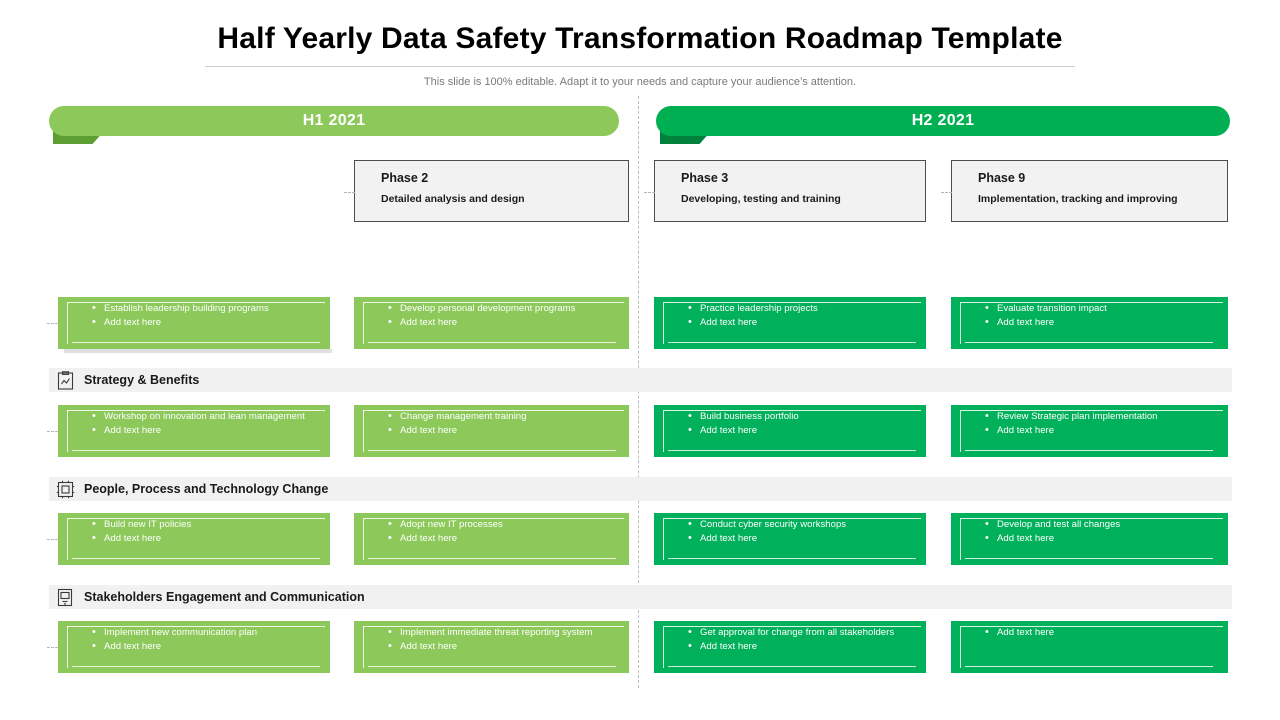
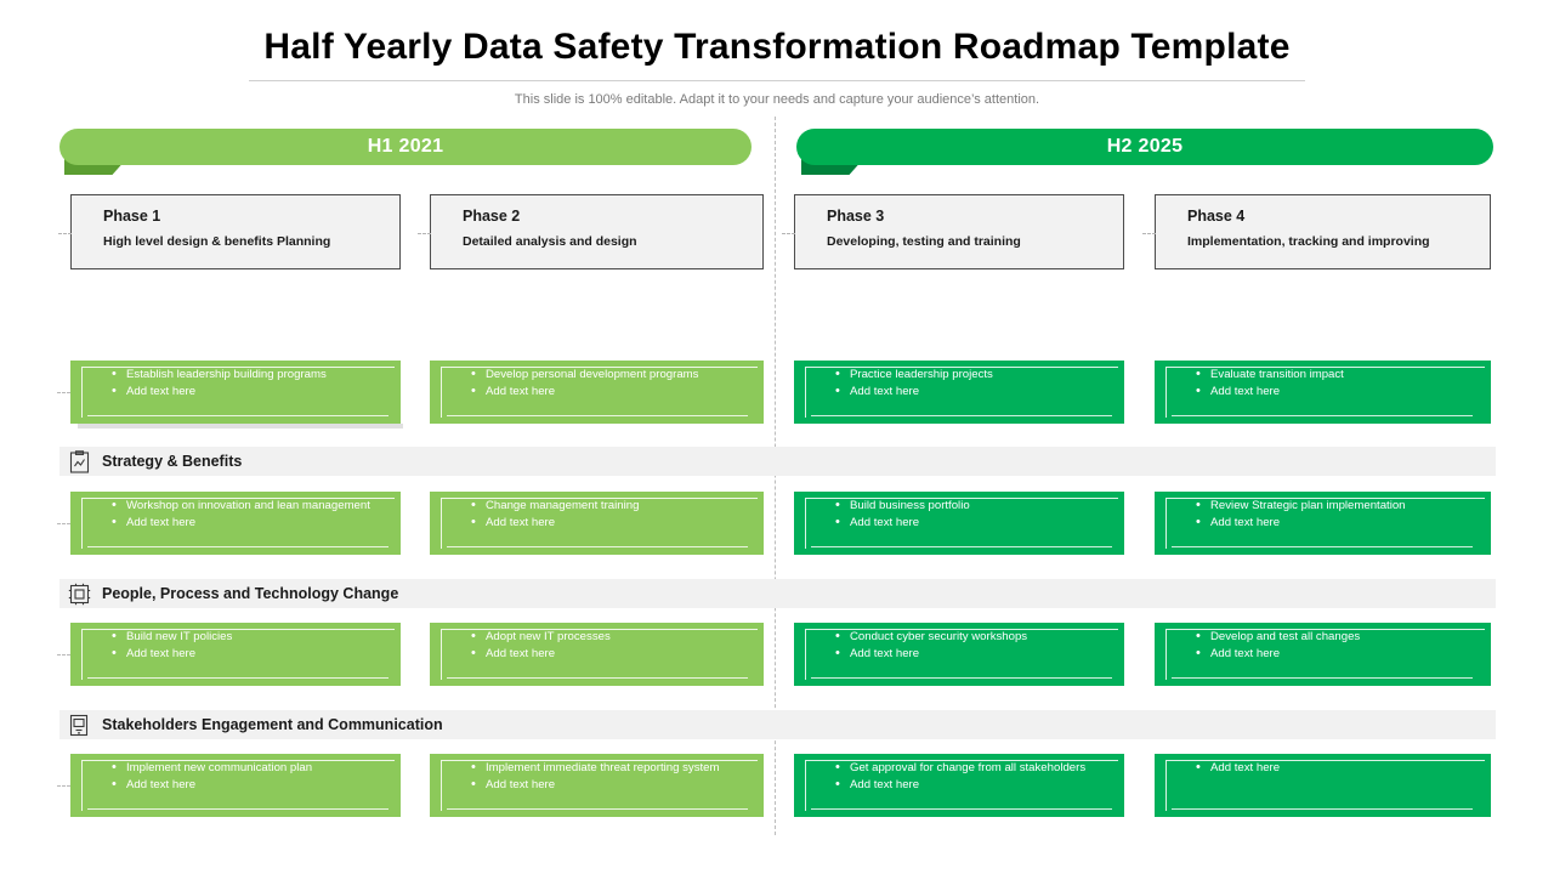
  Half Yearly Data Safety Transformation Roadmap Template
  This slide is 100% editable. Adapt it to your needs and capture your audience’s attention.
  H1 2021
- H2 2021
+ H2 2025
+ Phase 1
+ High level design & benefits Planning
  Phase 2
  Detailed analysis and design
  Phase 3
  Developing, testing and training
- Phase 9
+ Phase 4
  Implementation, tracking and improving
  Establish leadership building programs
  Add text here
  Develop personal development programs
  Add text here
  Practice leadership projects
  Add text here
  Evaluate transition impact
  Add text here
  Strategy & Benefits
  Workshop on innovation and lean management
  Add text here
  Change management training
  Add text here
  Build business portfolio
  Add text here
  Review Strategic plan implementation
  Add text here
  People, Process and Technology Change
  Build new IT policies
  Add text here
  Adopt new IT processes
  Add text here
  Conduct cyber security workshops
  Add text here
  Develop and test all changes
  Add text here
  Stakeholders Engagement and Communication
  Implement new communication plan
  Add text here
  Implement immediate threat reporting system
  Add text here
  Get approval for change from all stakeholders
  Add text here
  Add text here
